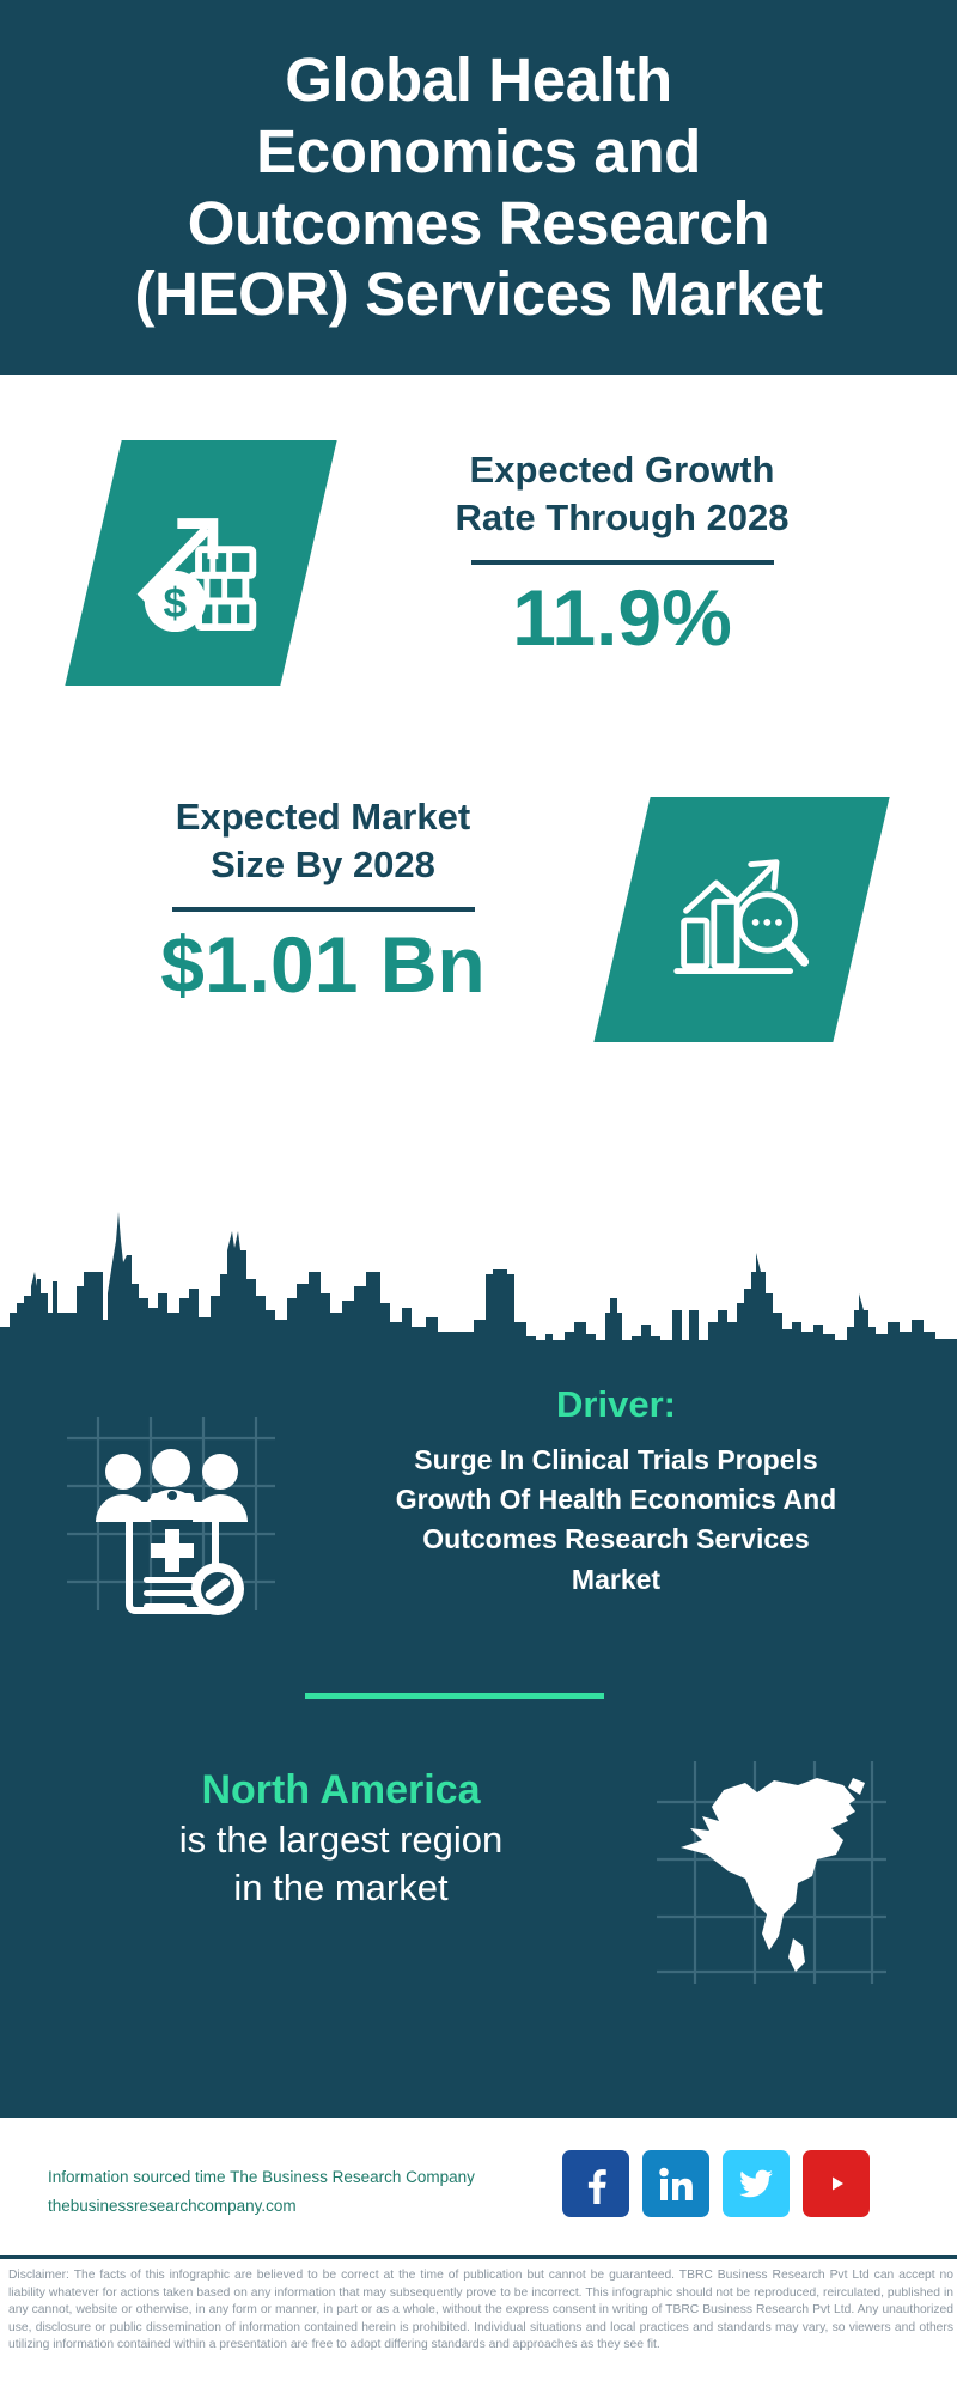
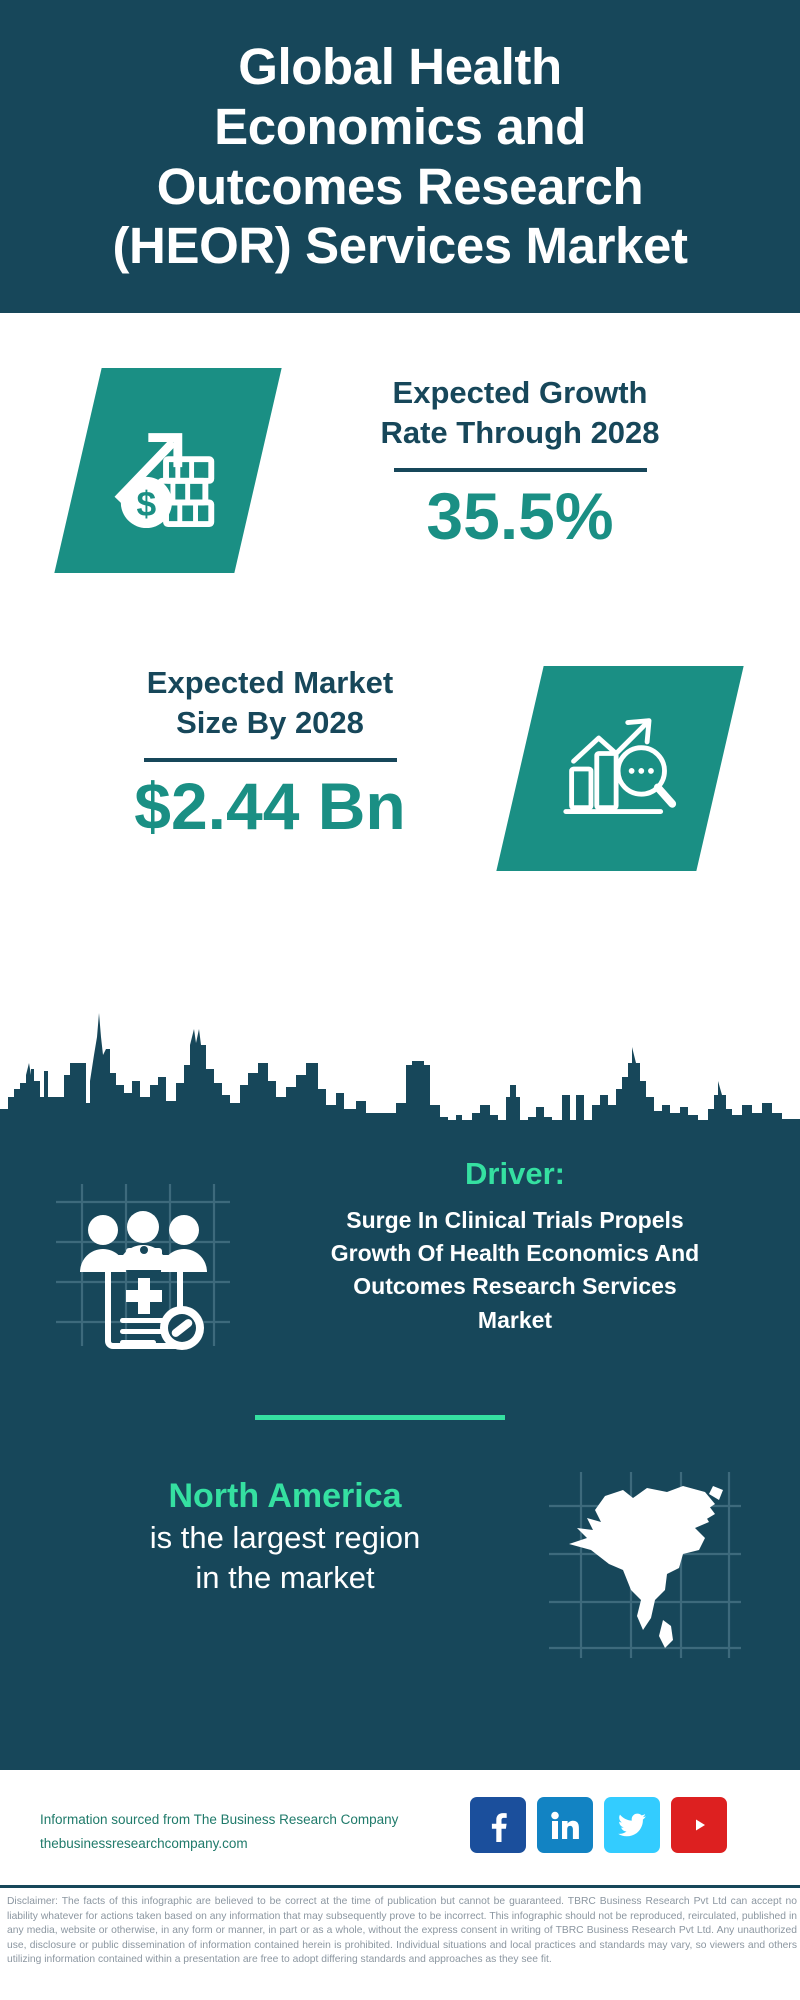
  Global Health
  Economics and
  Outcomes Research
  (HEOR) Services Market
  $
  Expected Growth
  Rate Through 2028
- 11.9%
+ 35.5%
  Expected Market
  Size By 2028
- $1.01 Bn
+ $2.44 Bn
  Driver:
  Surge In Clinical Trials Propels
  Growth Of Health Economics And
  Outcomes Research Services
  Market
  North America
  is the largest region
  in the market
- Information sourced time The Business Research Company
+ Information sourced from The Business Research Company
  thebusinessresearchcompany.com
- Disclaimer: The facts of this infographic are believed to be correct at the time of publication but cannot be guaranteed. TBRC Business Research Pvt Ltd can accept no liability whatever for actions taken based on any information that may subsequently prove to be incorrect. This infographic should not be reproduced, reirculated, published in any cannot, website or otherwise, in any form or manner, in part or as a whole, without the express consent in writing of TBRC Business Research Pvt Ltd. Any unauthorized use, disclosure or public dissemination of information contained herein is prohibited. Individual situations and local practices and standards may vary, so viewers and others utilizing information contained within a presentation are free to adopt differing standards and approaches as they see fit.
+ Disclaimer: The facts of this infographic are believed to be correct at the time of publication but cannot be guaranteed. TBRC Business Research Pvt Ltd can accept no liability whatever for actions taken based on any information that may subsequently prove to be incorrect. This infographic should not be reproduced, reirculated, published in any media, website or otherwise, in any form or manner, in part or as a whole, without the express consent in writing of TBRC Business Research Pvt Ltd. Any unauthorized use, disclosure or public dissemination of information contained herein is prohibited. Individual situations and local practices and standards may vary, so viewers and others utilizing information contained within a presentation are free to adopt differing standards and approaches as they see fit.
